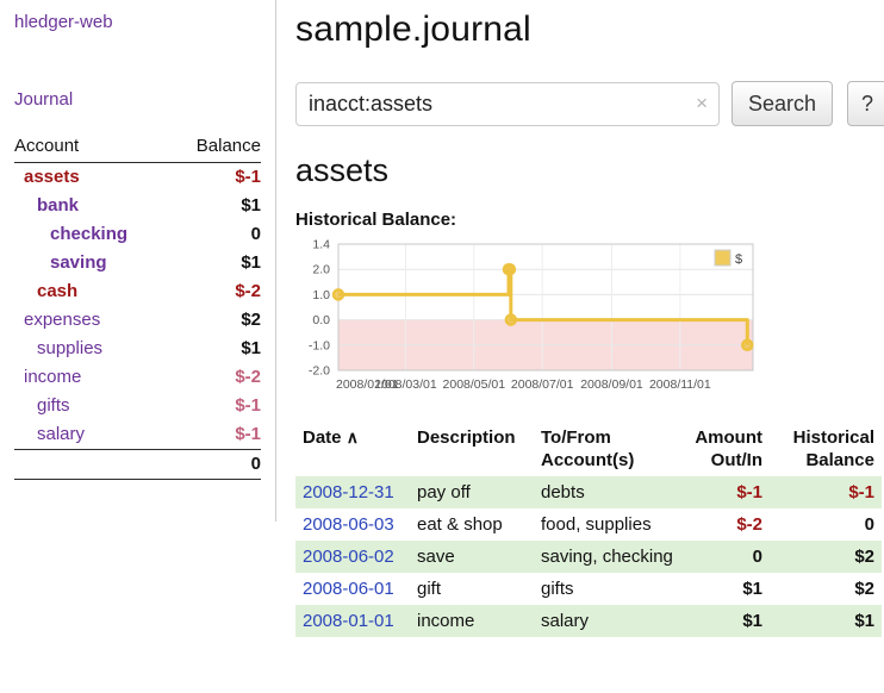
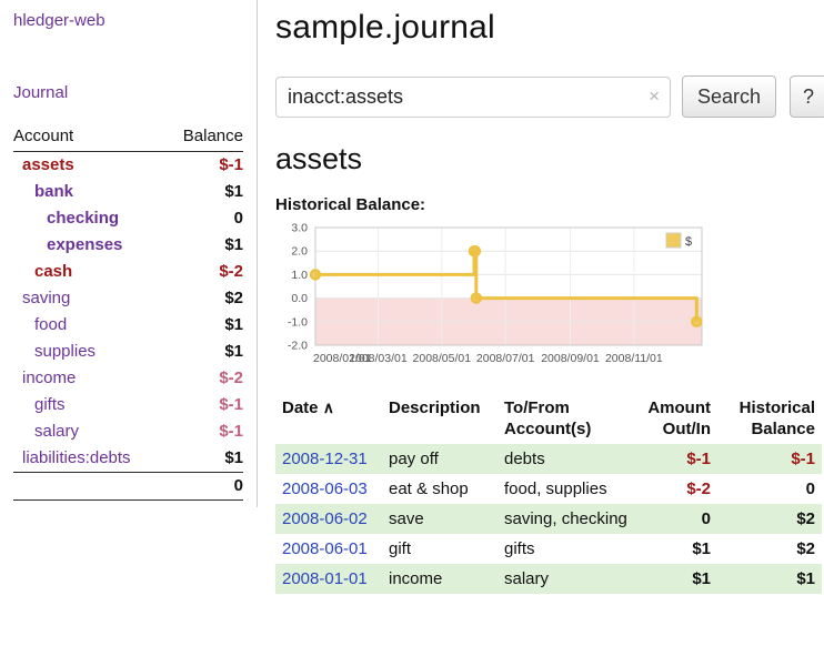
  hledger-web
  Journal
  Account	Balance
  assets	$-1
  bank	$1
  checking	0
- saving	$1
+ expenses	$1
  cash	$-2
- expenses	$2
+ saving	$2
+ food	$1
  supplies	$1
  income	$-2
  gifts	$-1
  salary	$-1
+ liabilities:debts	$1
  	0
  sample.journal
  inacct:assets
  ×
  Search
  ?
  assets
  Historical Balance:
- 1.4
+ 3.0
  2.0
  1.0
  0.0
  -1.0
  -2.0
  2008/01/01
  2008/03/01
  2008/05/01
  2008/07/01
  2008/09/01
  2008/11/01
  $
  Date ∧	Description	To/From Account(s)	Amount Out/In	Historical Balance
  2008-12-31	pay off	debts	$-1	$-1
  2008-06-03	eat & shop	food, supplies	$-2	0
  2008-06-02	save	saving, checking	0	$2
  2008-06-01	gift	gifts	$1	$2
  2008-01-01	income	salary	$1	$1
